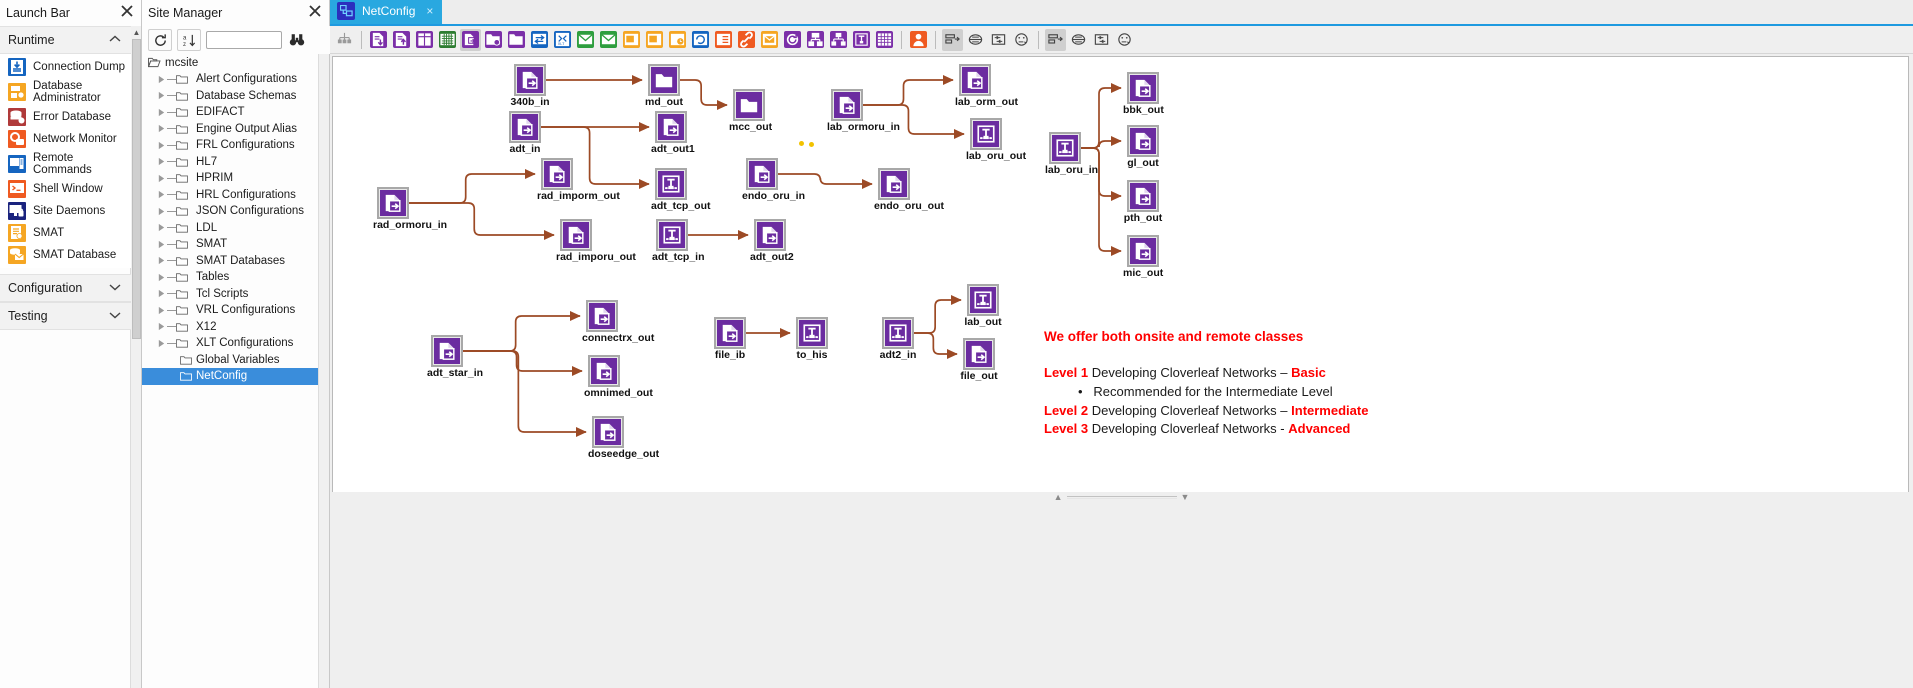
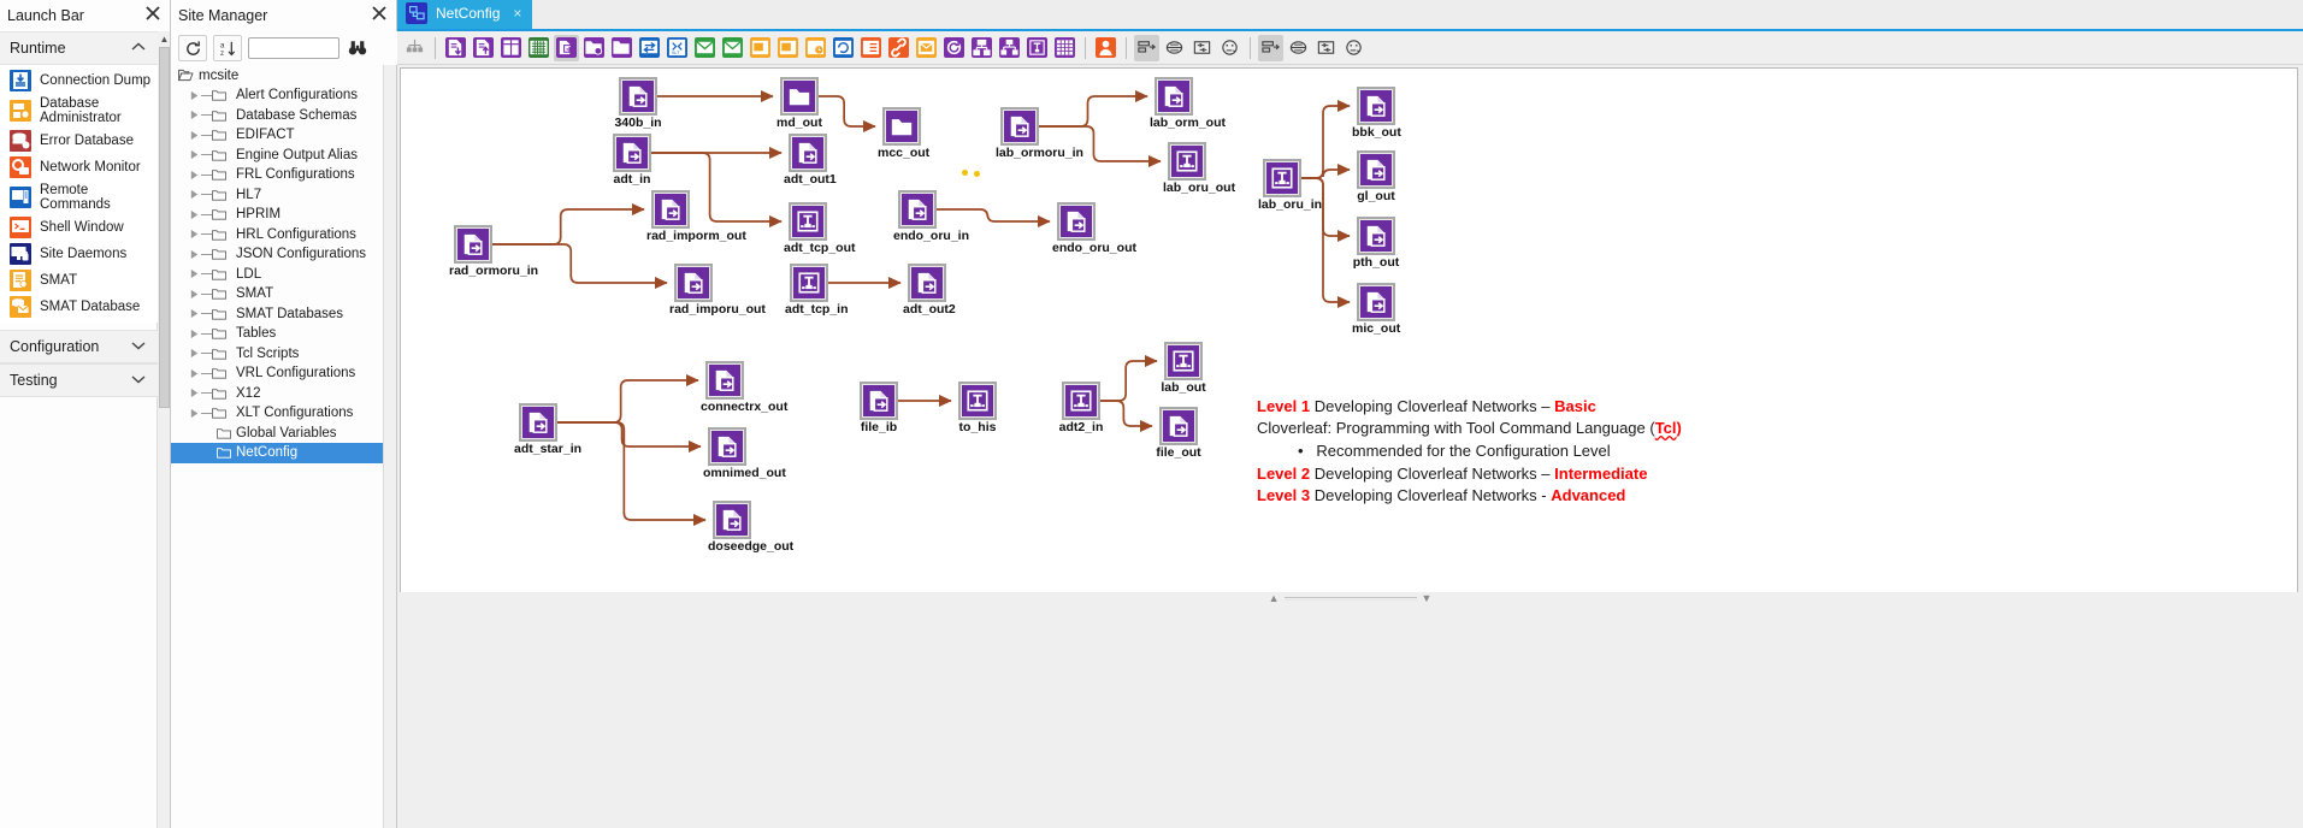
  Launch Bar
  ▲
  Runtime
  Connection Dump
  Database Administrator
  Error Database
  Network Monitor
  Remote Commands
  Shell Window
  Site Daemons
  SMAT
  SMAT Database
  Configuration
  Testing
  Site Manager
  mcsite
  Alert Configurations
  Database Schemas
  EDIFACT
  Engine Output Alias
  FRL Configurations
  HL7
  HPRIM
  HRL Configurations
  JSON Configurations
  LDL
  SMAT
  SMAT Databases
  Tables
  Tcl Scripts
  VRL Configurations
  X12
  XLT Configurations
  Global Variables
  NetConfig
  NetConfig
  ×
  340b_in
  md_out
  mcc_out
  lab_ormoru_in
  lab_orm_out
  lab_oru_out
  bbk_out
  gl_out
  lab_oru_in
  pth_out
  mic_out
  adt_in
  adt_out1
  rad_imporm_out
  adt_tcp_out
  endo_oru_in
  endo_oru_out
  rad_ormoru_in
  rad_imporu_out
  adt_tcp_in
  adt_out2
  adt_star_in
  connectrx_out
  omnimed_out
  doseedge_out
  file_ib
  to_his
  adt2_in
  lab_out
  file_out
- We offer both onsite and remote classes
  Level 1 Developing Cloverleaf Networks – Basic
+ Cloverleaf: Programming with Tool Command Language (Tcl)
- • Recommended for the Intermediate Level
+ • Recommended for the Configuration Level
  Level 2 Developing Cloverleaf Networks – Intermediate
  Level 3 Developing Cloverleaf Networks - Advanced
  ▲
  ▼
